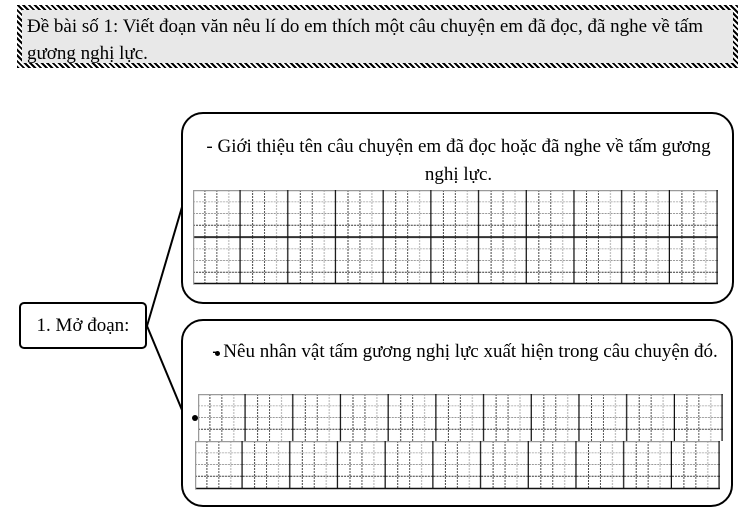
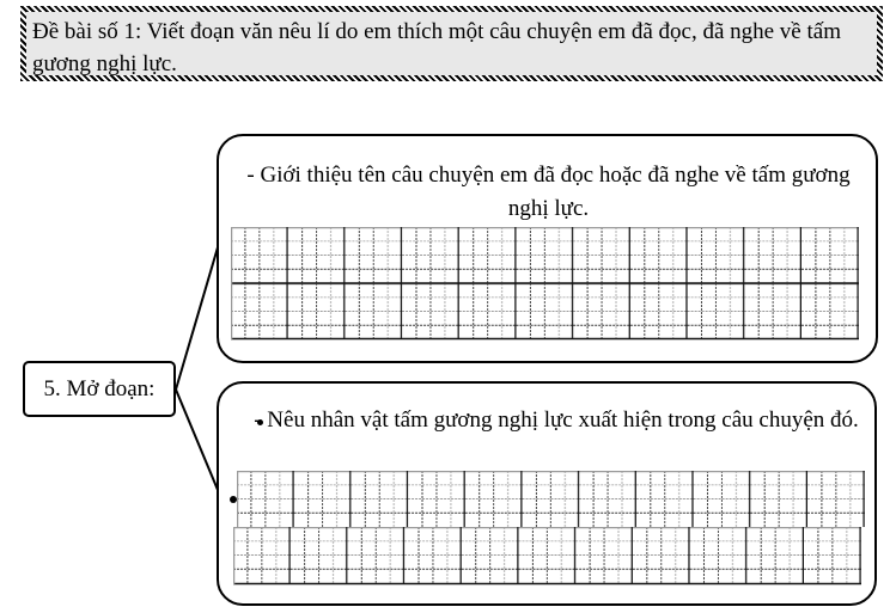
  Đề bài số 1: Viết đoạn văn nêu lí do em thích một câu chuyện em đã đọc, đã nghe về tấm gương nghị lực.
- 1. Mở đoạn:
+ 5. Mở đoạn:
  - Giới thiệu tên câu chuyện em đã đọc hoặc đã nghe về tấm gương nghị lực.
  - Nêu nhân vật tấm gương nghị lực xuất hiện trong câu chuyện đó.
